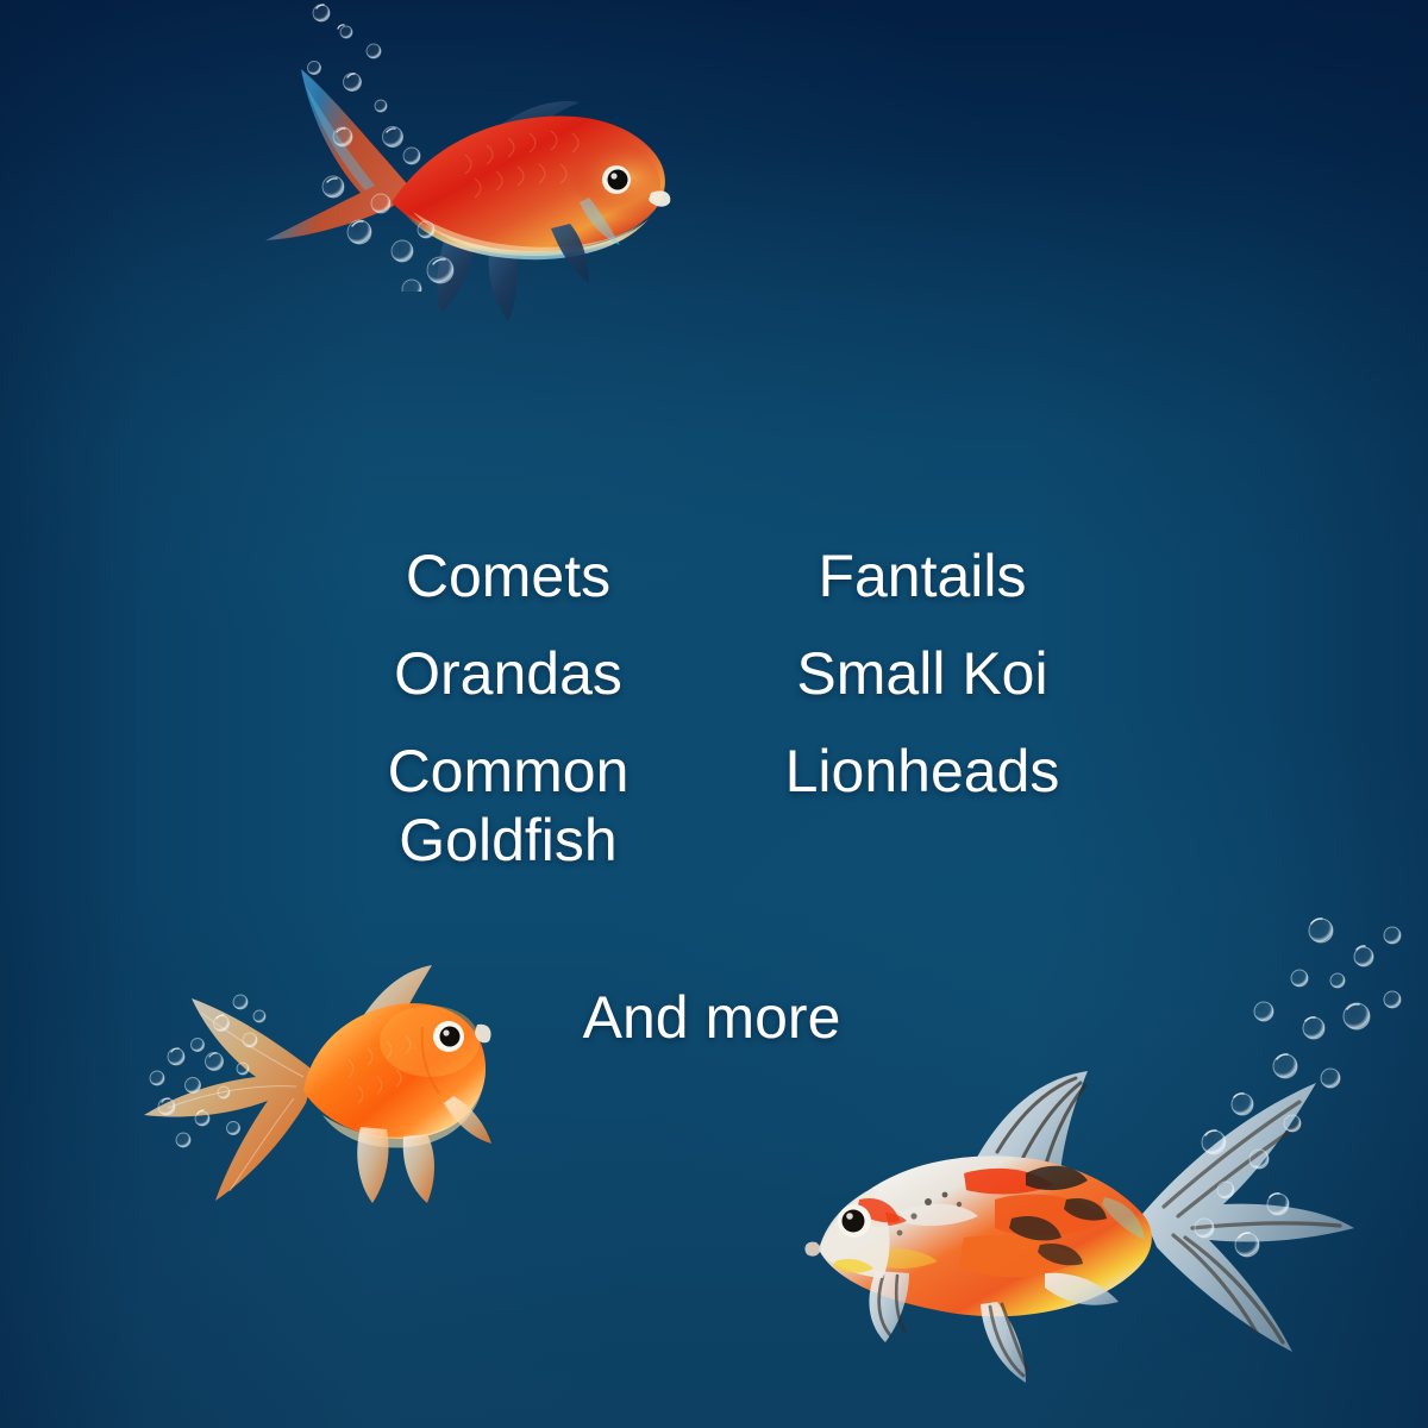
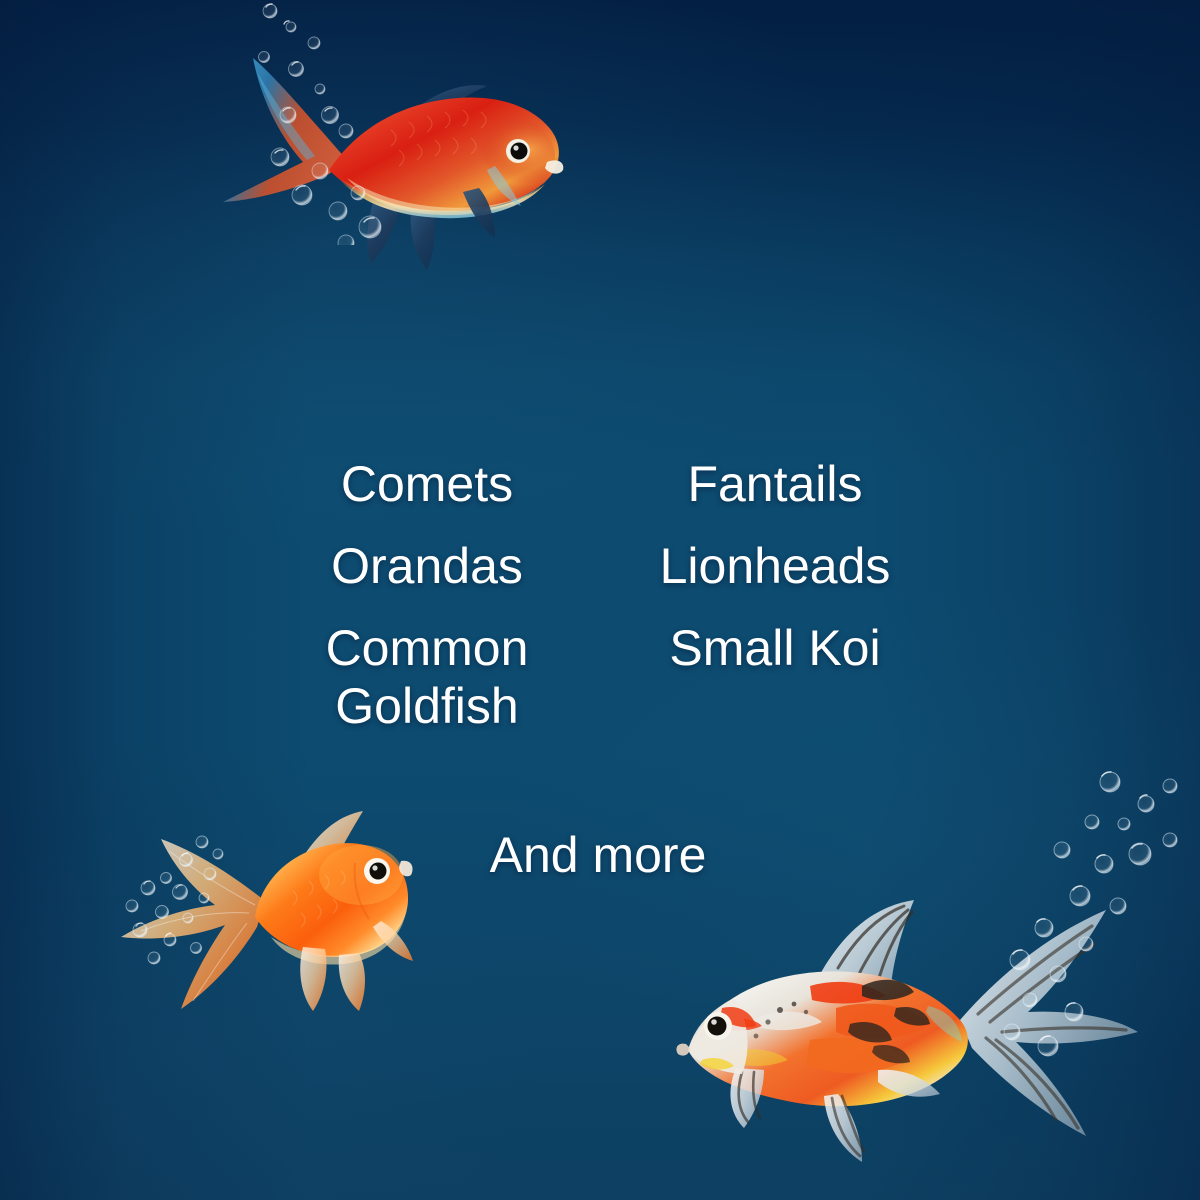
  Comets
  Fantails
  Orandas
- Small Koi
+ Lionheads
  Common Goldfish
- Lionheads
+ Small Koi
  And more
